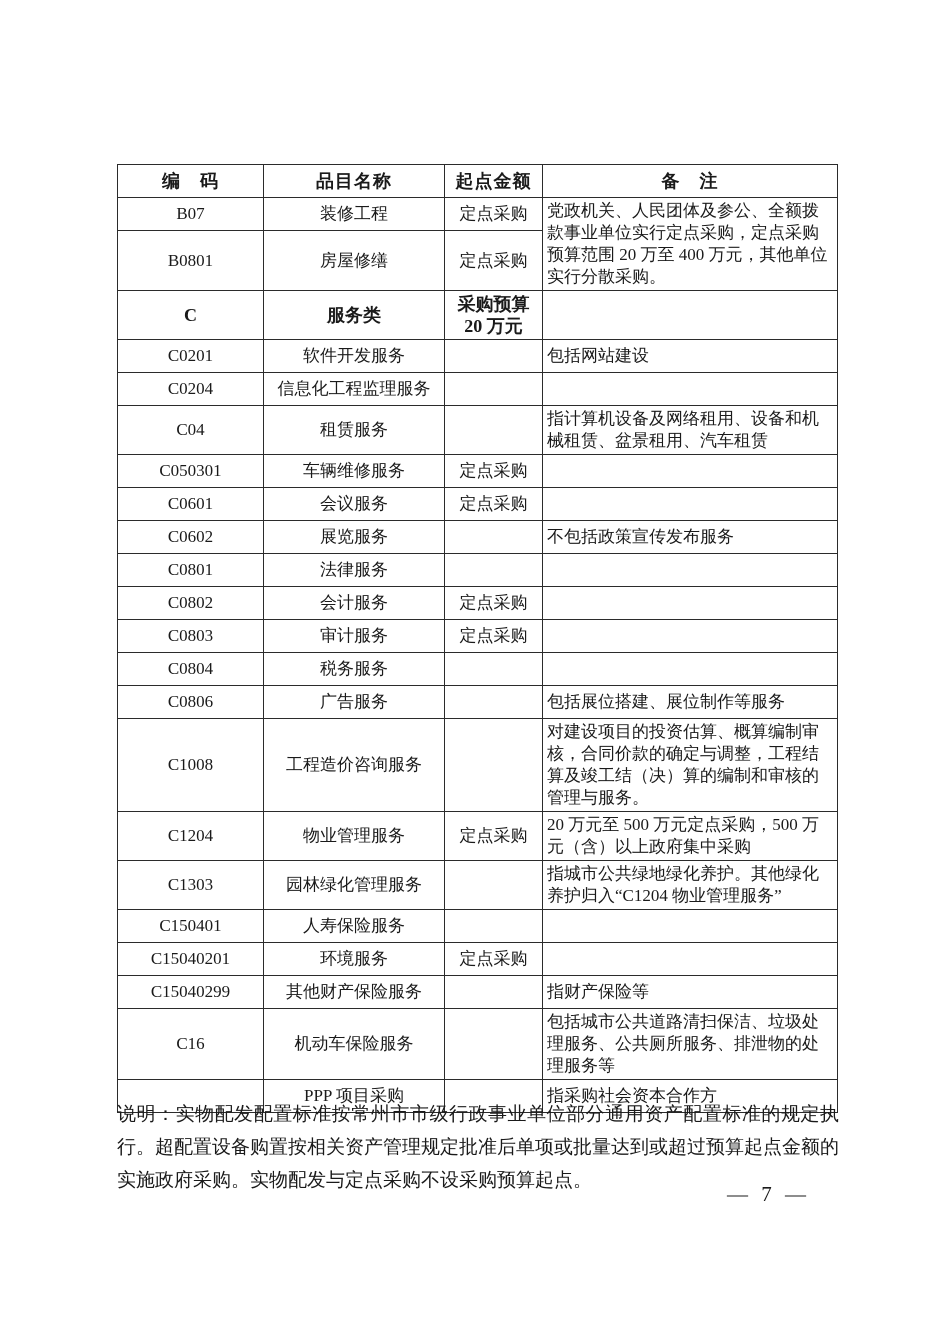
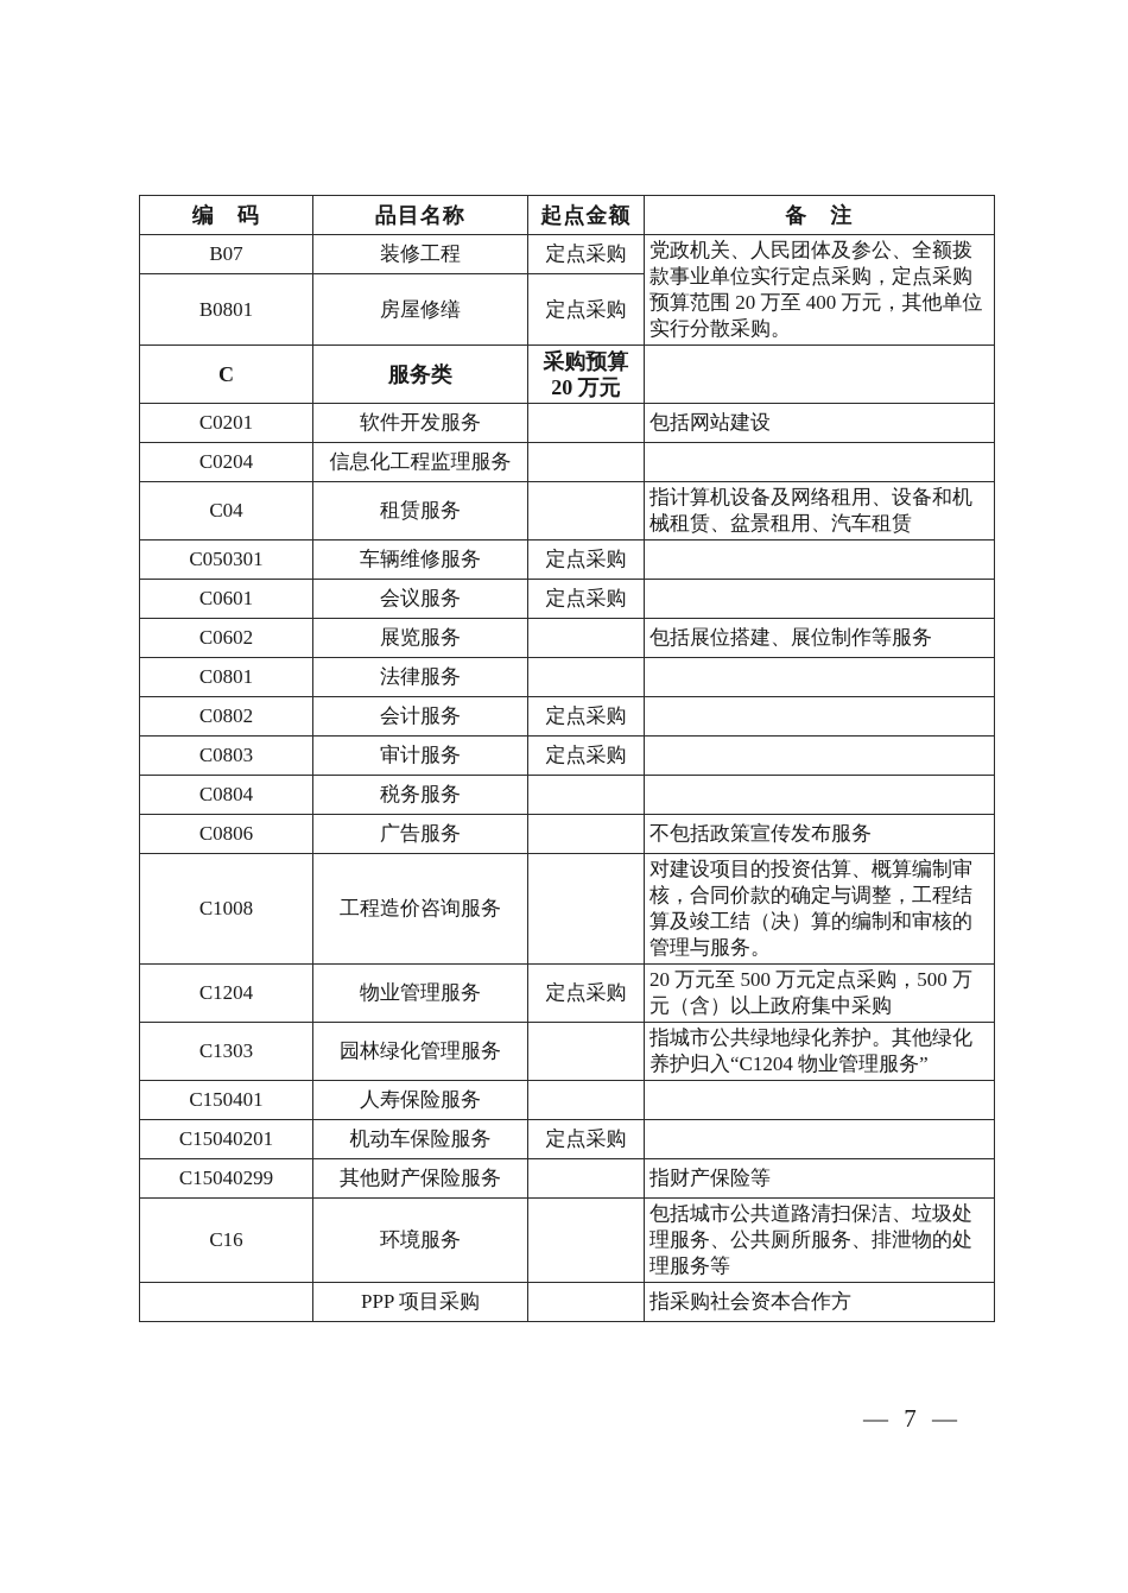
  编 码	品目名称	起点金额	备 注
  B07	装修工程	定点采购	党政机关、人民团体及参公、全额拨款事业单位实行定点采购，定点采购预算范围 20 万至 400 万元，其他单位实行分散采购。
  B0801	房屋修缮	定点采购
  C	服务类	采购预算 20 万元
  C0201	软件开发服务		包括网站建设
  C0204	信息化工程监理服务
  C04	租赁服务		指计算机设备及网络租用、设备和机械租赁、盆景租用、汽车租赁
  C050301	车辆维修服务	定点采购
  C0601	会议服务	定点采购
- C0602	展览服务		不包括政策宣传发布服务
+ C0602	展览服务		包括展位搭建、展位制作等服务
  C0801	法律服务
  C0802	会计服务	定点采购
  C0803	审计服务	定点采购
  C0804	税务服务
- C0806	广告服务		包括展位搭建、展位制作等服务
+ C0806	广告服务		不包括政策宣传发布服务
  C1008	工程造价咨询服务		对建设项目的投资估算、概算编制审核，合同价款的确定与调整，工程结算及竣工结（决）算的编制和审核的管理与服务。
  C1204	物业管理服务	定点采购	20 万元至 500 万元定点采购，500 万元（含）以上政府集中采购
  C1303	园林绿化管理服务		指城市公共绿地绿化养护。其他绿化养护归入“C1204 物业管理服务”
  C150401	人寿保险服务
- C15040201	环境服务	定点采购
+ C15040201	机动车保险服务	定点采购
  C15040299	其他财产保险服务		指财产保险等
- C16	机动车保险服务		包括城市公共道路清扫保洁、垃圾处理服务、公共厕所服务、排泄物的处理服务等
+ C16	环境服务		包括城市公共道路清扫保洁、垃圾处理服务、公共厕所服务、排泄物的处理服务等
  	PPP 项目采购		指采购社会资本合作方
- 说明：实物配发配置标准按常州市市级行政事业单位部分通用资产配置标准的规定执行。超配置设备购置按相关资产管理规定批准后单项或批量达到或超过预算起点金额的实施政府采购。实物配发与定点采购不设采购预算起点。
  — 7 —
